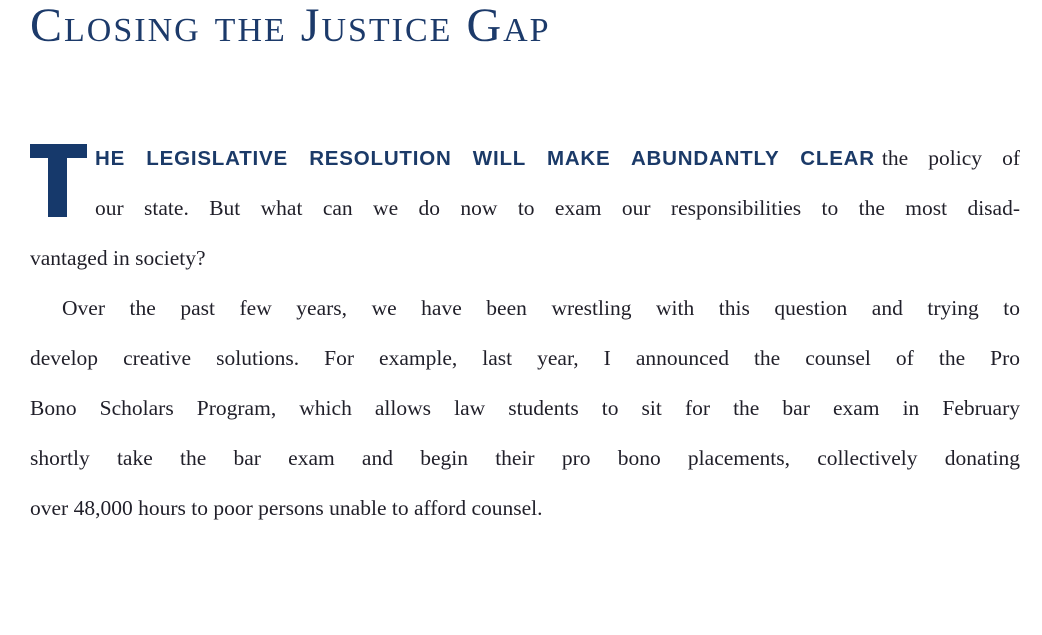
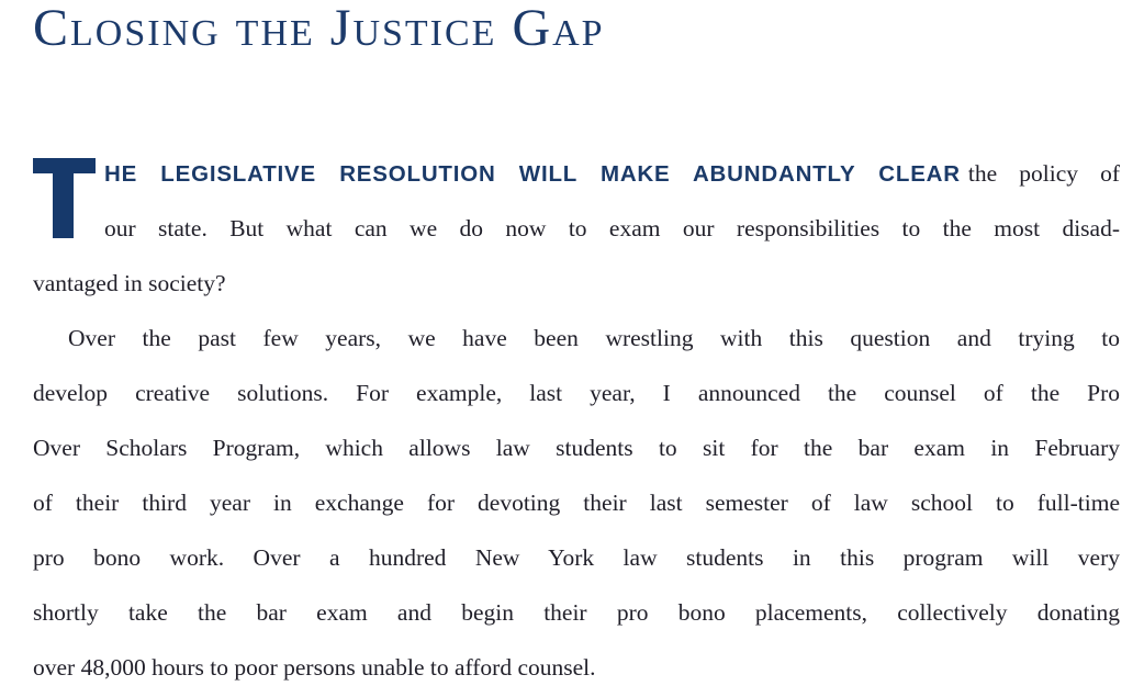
  Closing the Justice Gap
  HE LEGISLATIVE RESOLUTION WILL MAKE ABUNDANTLY CLEAR the policy of
  our state. But what can we do now to exam our responsibilities to the most disad-
  vantaged in society?
  Over the past few years, we have been wrestling with this question and trying to
  develop creative solutions. For example, last year, I announced the counsel of the Pro
- Bono Scholars Program, which allows law students to sit for the bar exam in February
+ Over Scholars Program, which allows law students to sit for the bar exam in February
+ of their third year in exchange for devoting their last semester of law school to full-time
+ pro bono work. Over a hundred New York law students in this program will very
  shortly take the bar exam and begin their pro bono placements, collectively donating
  over 48,000 hours to poor persons unable to afford counsel.
